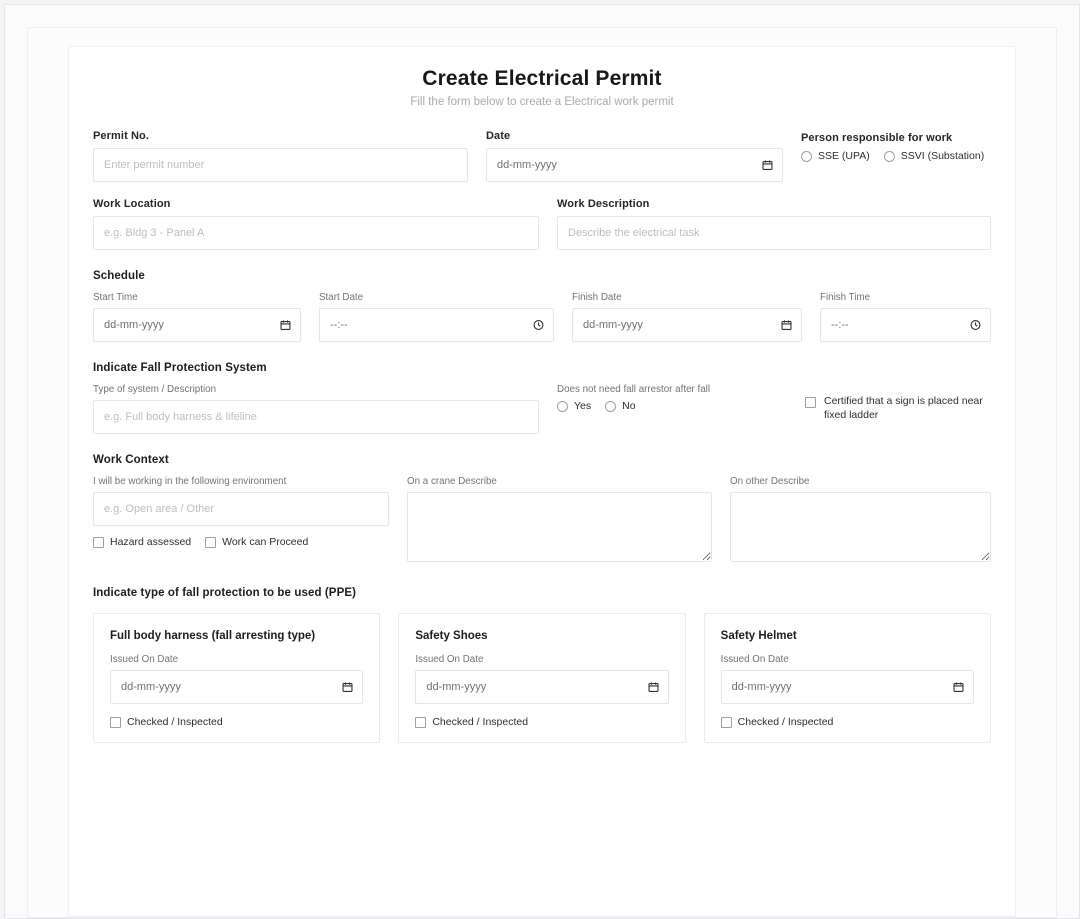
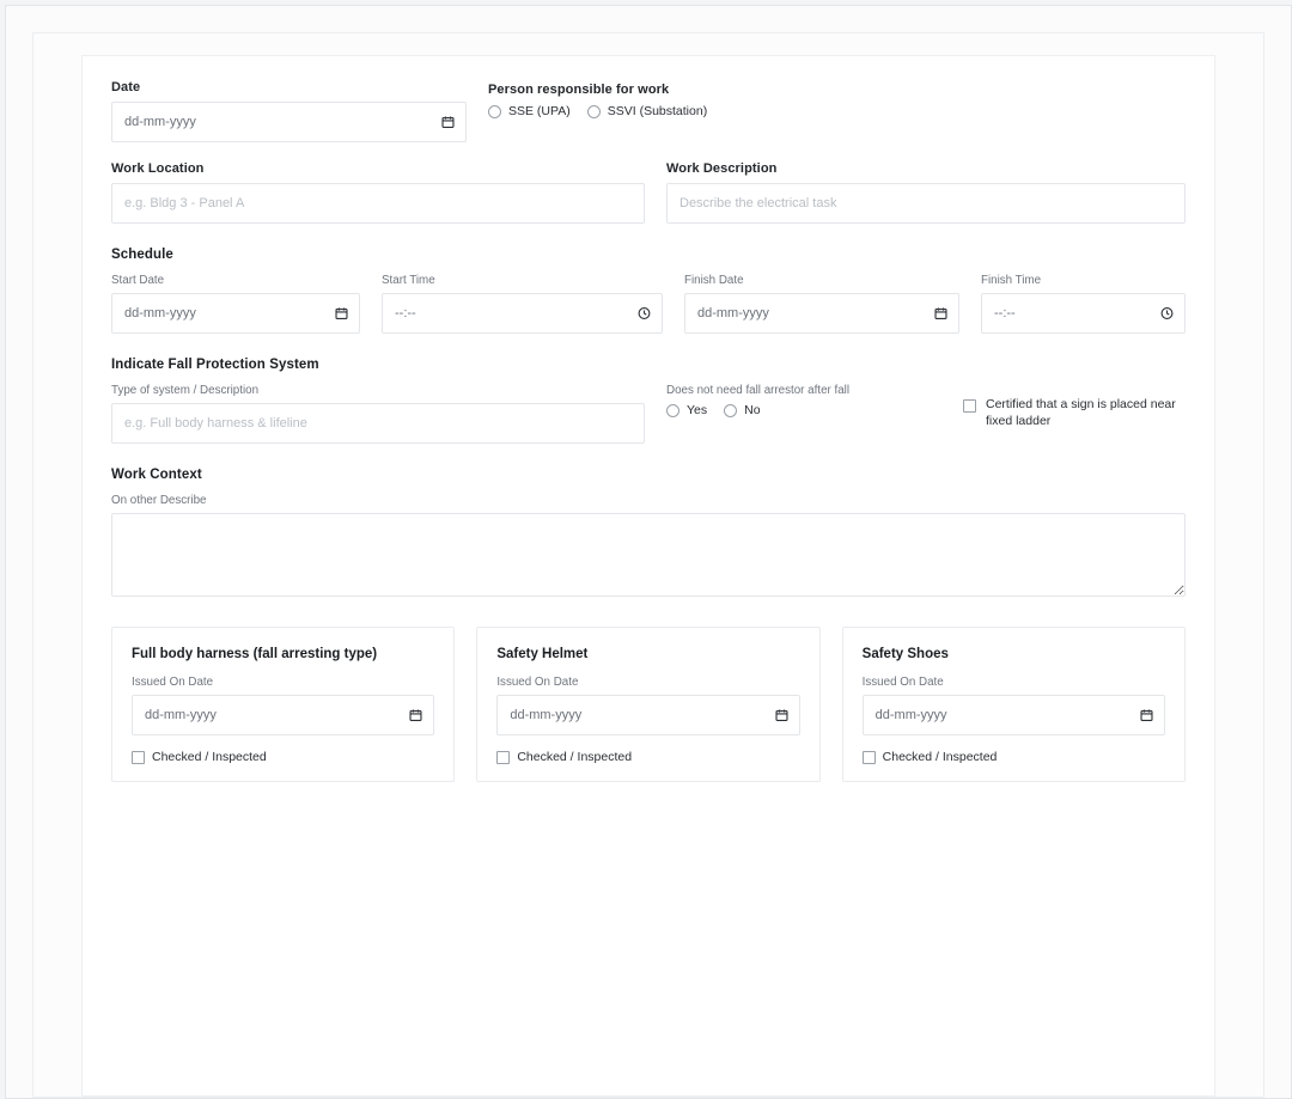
- Create Electrical Permit
- Fill the form below to create a Electrical work permit
- Permit No.
- Enter permit number
  Date
  dd-mm-yyyy
  Person responsible for work
  SSE (UPA)
  SSVI (Substation)
  Work Location
  e.g. Bldg 3 - Panel A
  Work Description
  Describe the electrical task
  Schedule
- Start Time
+ Start Date
  dd-mm-yyyy
- Start Date
+ Start Time
  --:--
  Finish Date
  dd-mm-yyyy
  Finish Time
  --:--
  Indicate Fall Protection System
  Type of system / Description
  e.g. Full body harness & lifeline
  Does not need fall arrestor after fall
  Yes
  No
  Certified that a sign is placed near fixed ladder
  Work Context
- I will be working in the following environment
- e.g. Open area / Other
- Hazard assessed
- Work can Proceed
- On a crane Describe
  On other Describe
- Indicate type of fall protection to be used (PPE)
  Full body harness (fall arresting type)
  Issued On Date
  dd-mm-yyyy
  Checked / Inspected
- Safety Shoes
+ Safety Helmet
  Issued On Date
  dd-mm-yyyy
  Checked / Inspected
- Safety Helmet
+ Safety Shoes
  Issued On Date
  dd-mm-yyyy
  Checked / Inspected
